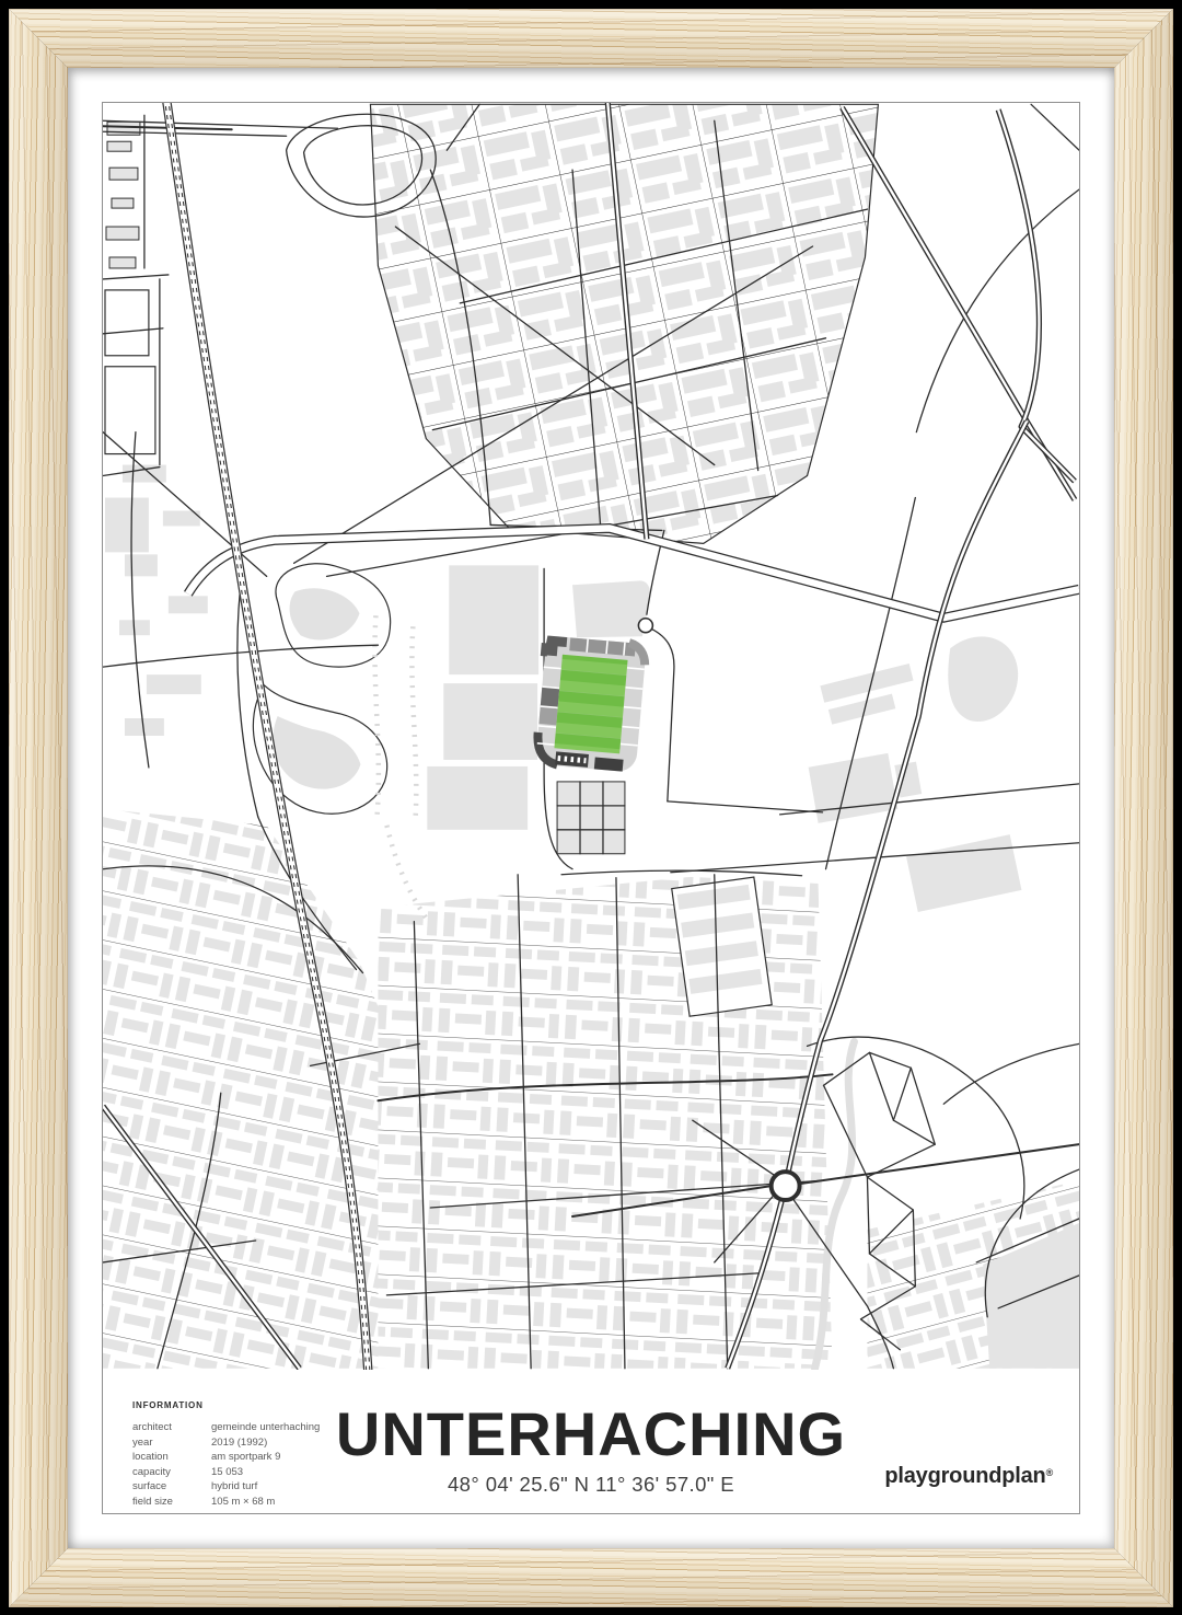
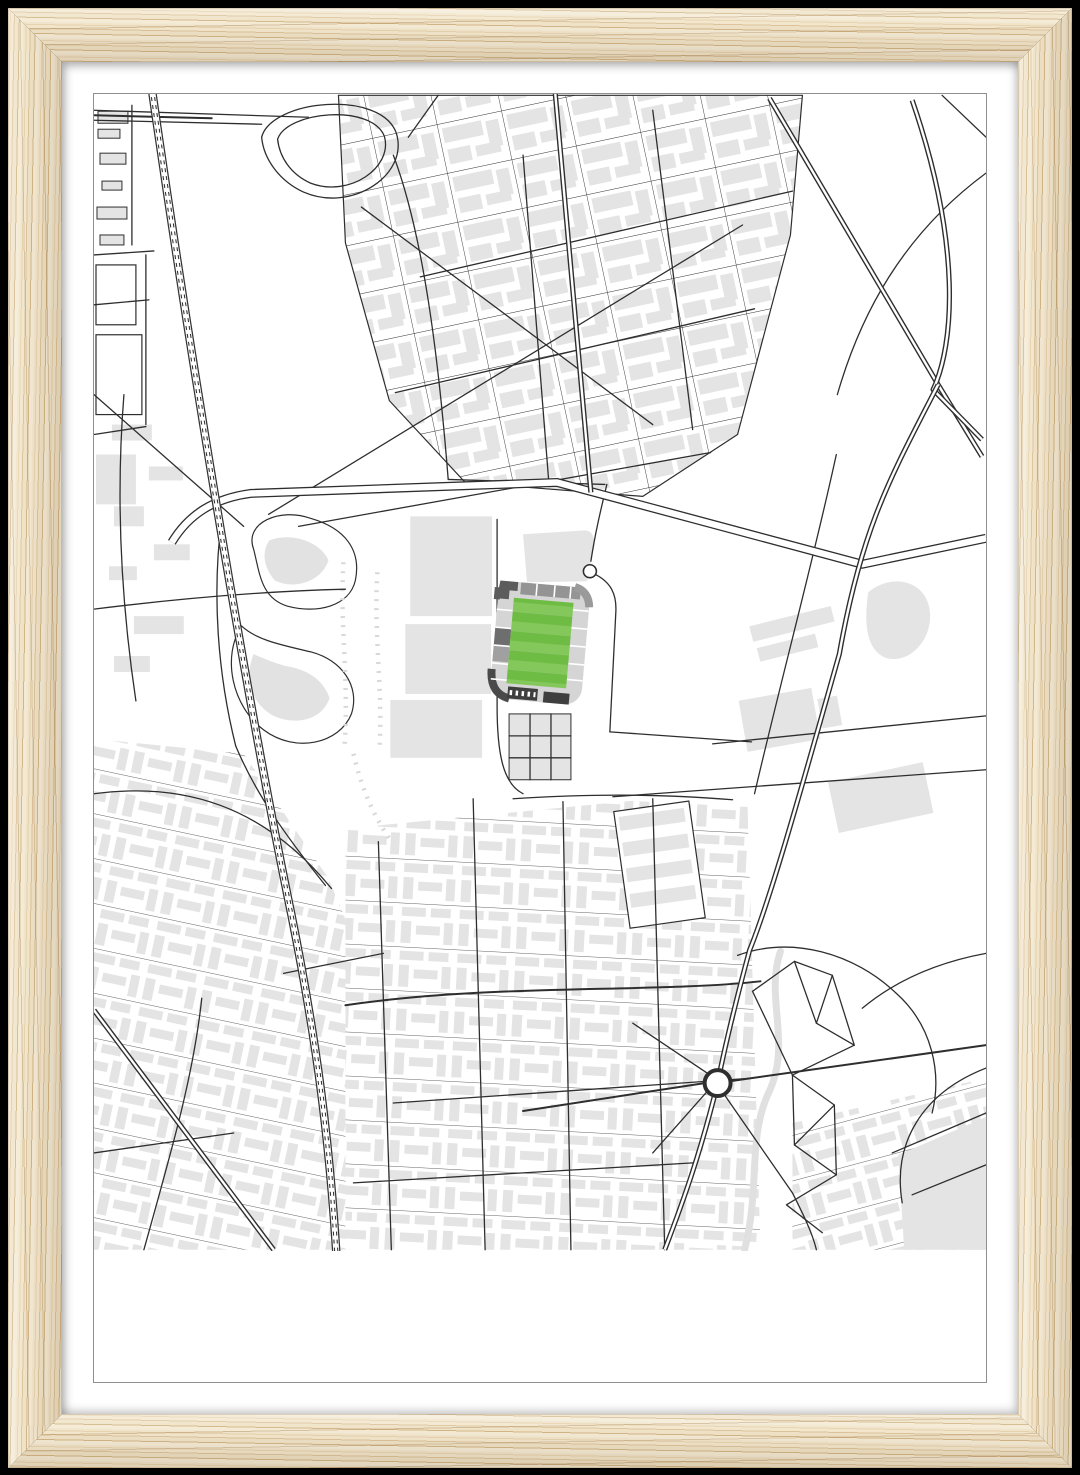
- INFORMATION
- architect
- gemeinde unterhaching
- year
- 2019 (1992)
- location
- am sportpark 9
- capacity
- 15 053
- surface
- hybrid turf
- field size
- 105 m × 68 m
- UNTERHACHING
- 48° 04' 25.6" N 11° 36' 57.0" E
- playgroundplan®
